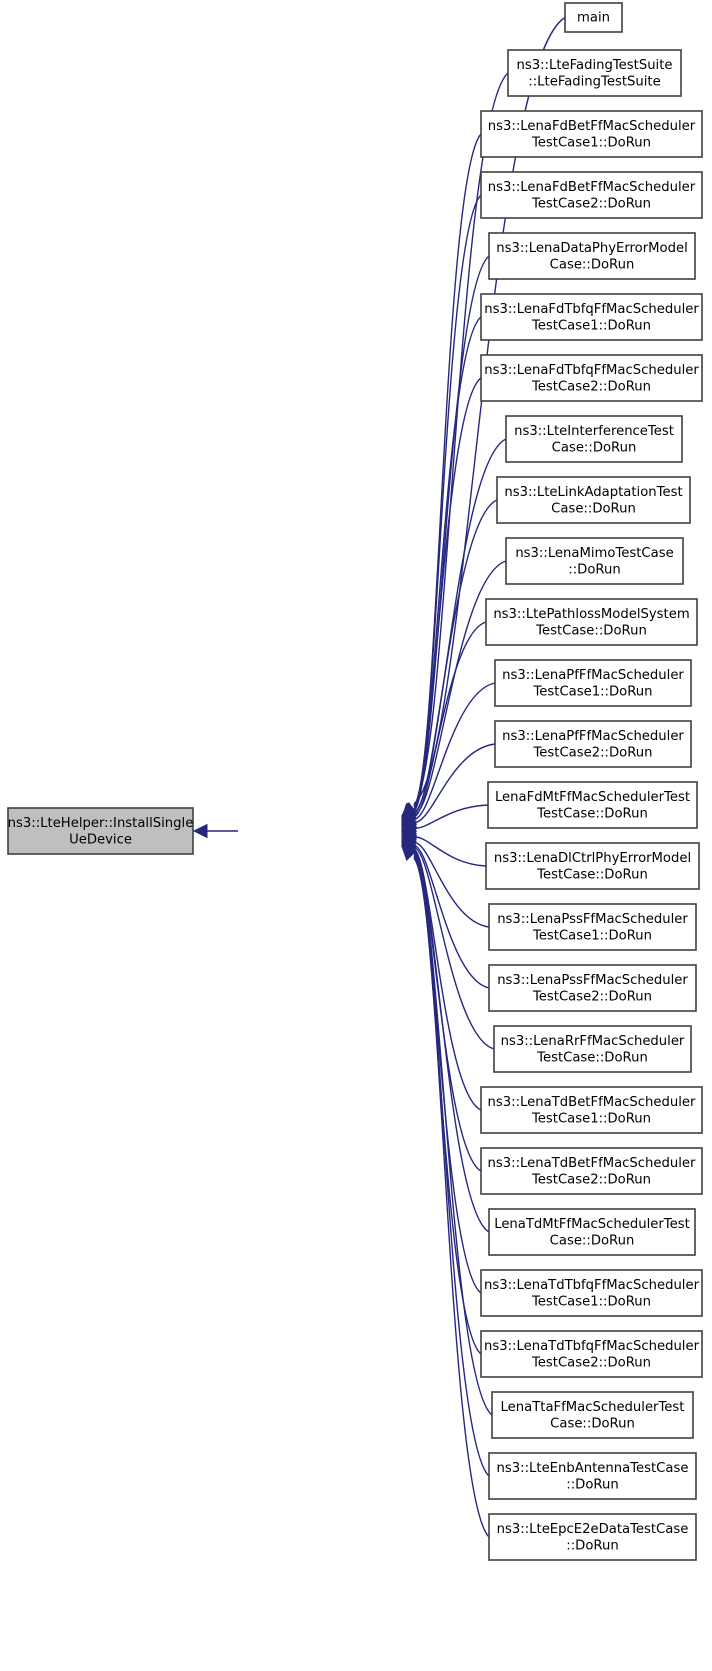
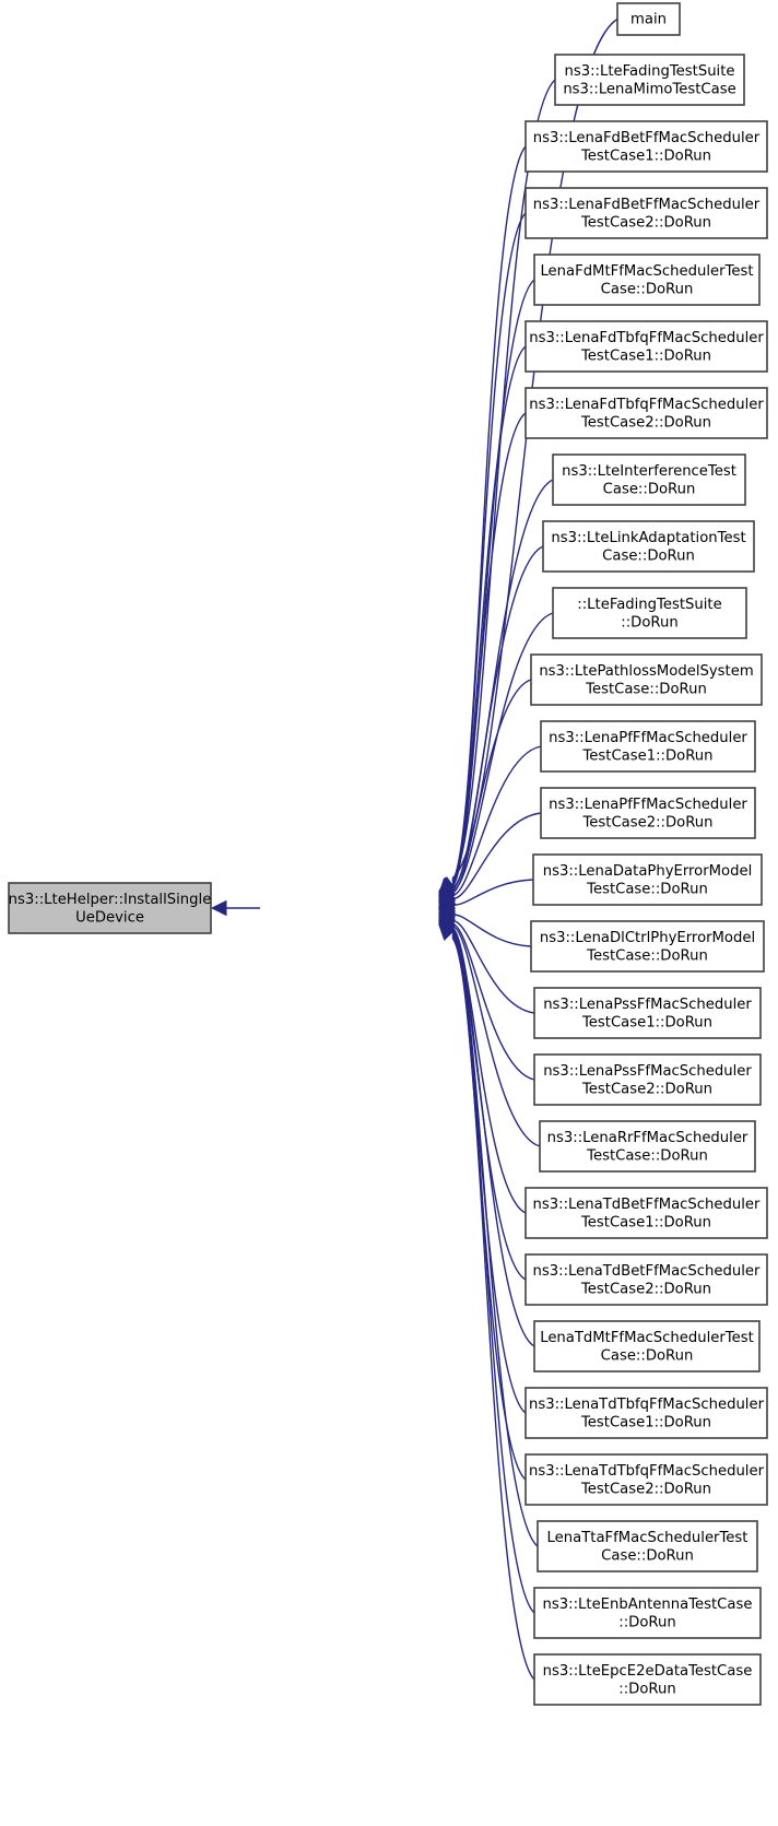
  ns3::LteHelper::InstallSingle
  UeDevice
  main
  ns3::LteFadingTestSuite
- ::LteFadingTestSuite
+ ns3::LenaMimoTestCase
  ns3::LenaFdBetFfMacScheduler
  TestCase1::DoRun
  ns3::LenaFdBetFfMacScheduler
  TestCase2::DoRun
- ns3::LenaDataPhyErrorModel
+ LenaFdMtFfMacSchedulerTest
  Case::DoRun
  ns3::LenaFdTbfqFfMacScheduler
  TestCase1::DoRun
  ns3::LenaFdTbfqFfMacScheduler
  TestCase2::DoRun
  ns3::LteInterferenceTest
  Case::DoRun
  ns3::LteLinkAdaptationTest
  Case::DoRun
- ns3::LenaMimoTestCase
+ ::LteFadingTestSuite
  ::DoRun
  ns3::LtePathlossModelSystem
  TestCase::DoRun
  ns3::LenaPfFfMacScheduler
  TestCase1::DoRun
  ns3::LenaPfFfMacScheduler
  TestCase2::DoRun
- LenaFdMtFfMacSchedulerTest
+ ns3::LenaDataPhyErrorModel
  TestCase::DoRun
  ns3::LenaDlCtrlPhyErrorModel
  TestCase::DoRun
  ns3::LenaPssFfMacScheduler
  TestCase1::DoRun
  ns3::LenaPssFfMacScheduler
  TestCase2::DoRun
  ns3::LenaRrFfMacScheduler
  TestCase::DoRun
  ns3::LenaTdBetFfMacScheduler
  TestCase1::DoRun
  ns3::LenaTdBetFfMacScheduler
  TestCase2::DoRun
  LenaTdMtFfMacSchedulerTest
  Case::DoRun
  ns3::LenaTdTbfqFfMacScheduler
  TestCase1::DoRun
  ns3::LenaTdTbfqFfMacScheduler
  TestCase2::DoRun
  LenaTtaFfMacSchedulerTest
  Case::DoRun
  ns3::LteEnbAntennaTestCase
  ::DoRun
  ns3::LteEpcE2eDataTestCase
  ::DoRun
